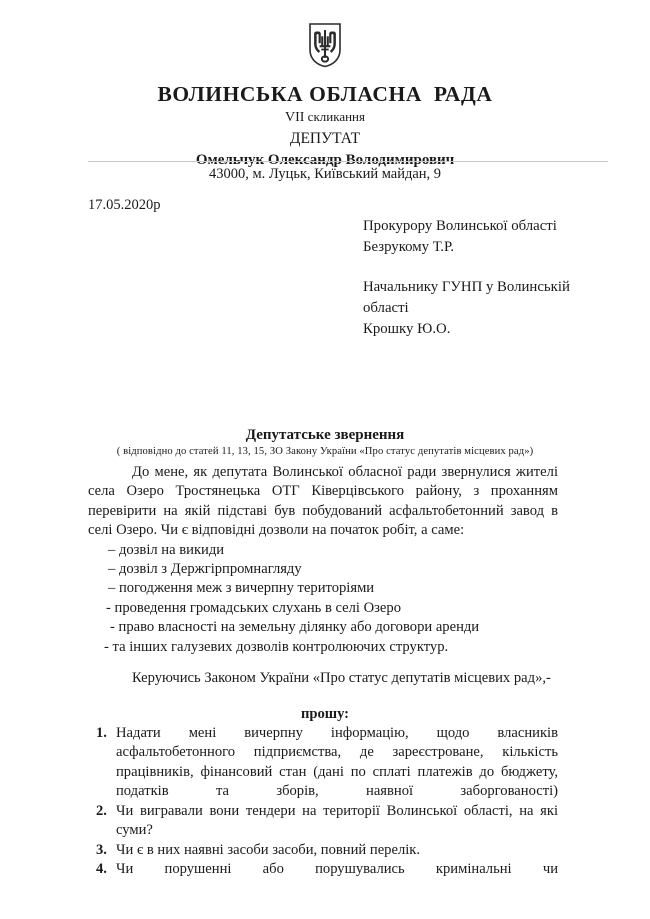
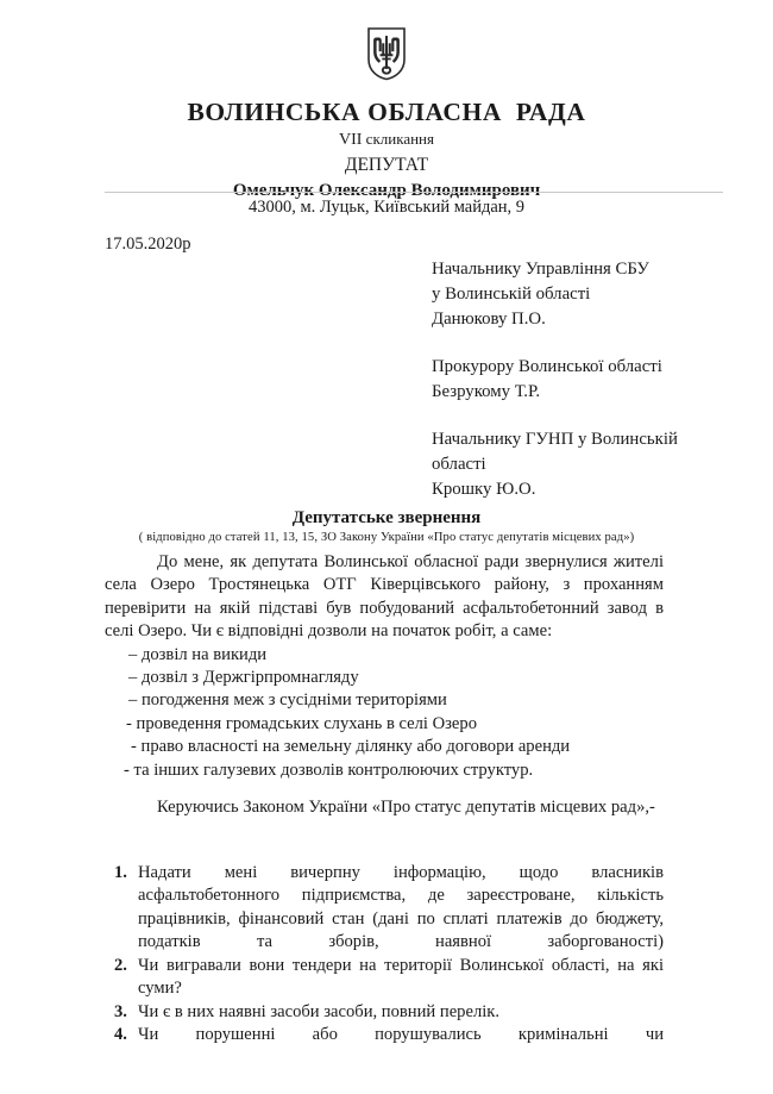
  ВОЛИНСЬКА ОБЛАСНА РАДА
  VII скликання
  ДЕПУТАТ
  43000, м. Луцьк, Київський майдан, 9
  17.05.2020р
+ Начальнику Управління СБУ
+ у Волинській області
+ Данюкову П.О.
  Прокурору Волинської області
  Безрукому Т.Р.
  Начальнику ГУНП у Волинській
  області
  Крошку Ю.О.
  Депутатське звернення
  ( відповідно до статей 11, 13, 15, ЗО Закону України «Про статус депутатів місцевих рад»)
  До мене, як депутата Волинської обласної ради звернулися жителі села Озеро Тростянецька ОТГ Ківерцівського району, з проханням перевірити на якій підставі був побудований асфальтобетонний завод в селі Озеро. Чи є відповідні дозволи на початок робіт, а саме:
  – дозвіл на викиди
  – дозвіл з Держгірпромнагляду
- – погодження меж з вичерпну територіями
+ – погодження меж з сусідніми територіями
  - проведення громадських слухань в селі Озеро
  - право власності на земельну ділянку або договори аренди
  - та інших галузевих дозволів контролюючих структур.
  Керуючись Законом України «Про статус депутатів місцевих рад»,-
- прошу:
  1.
  Надати мені вичерпну інформацію, щодо власників асфальтобетонного підприємства, де зареєстроване, кількість працівників, фінансовий стан (дані по сплаті платежів до бюджету, податків та зборів, наявної заборгованості)
  2.
  Чи вигравали вони тендери на території Волинської області, на які суми?
  3.
  Чи є в них наявні засоби засоби, повний перелік.
  4.
  Чи порушенні або порушувались кримінальні чи
